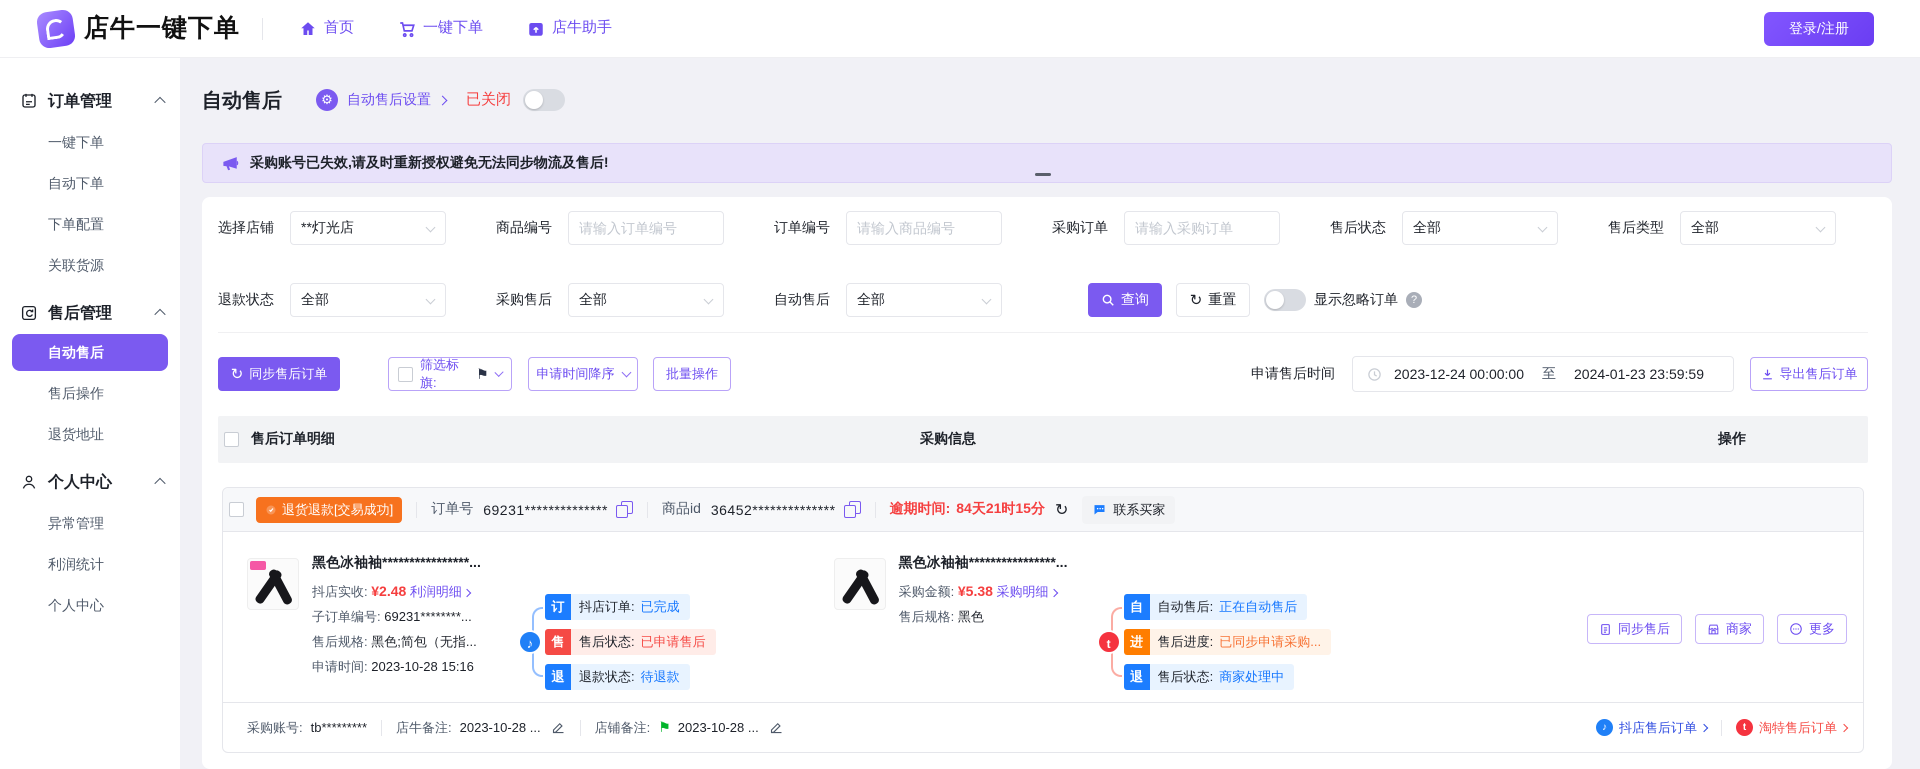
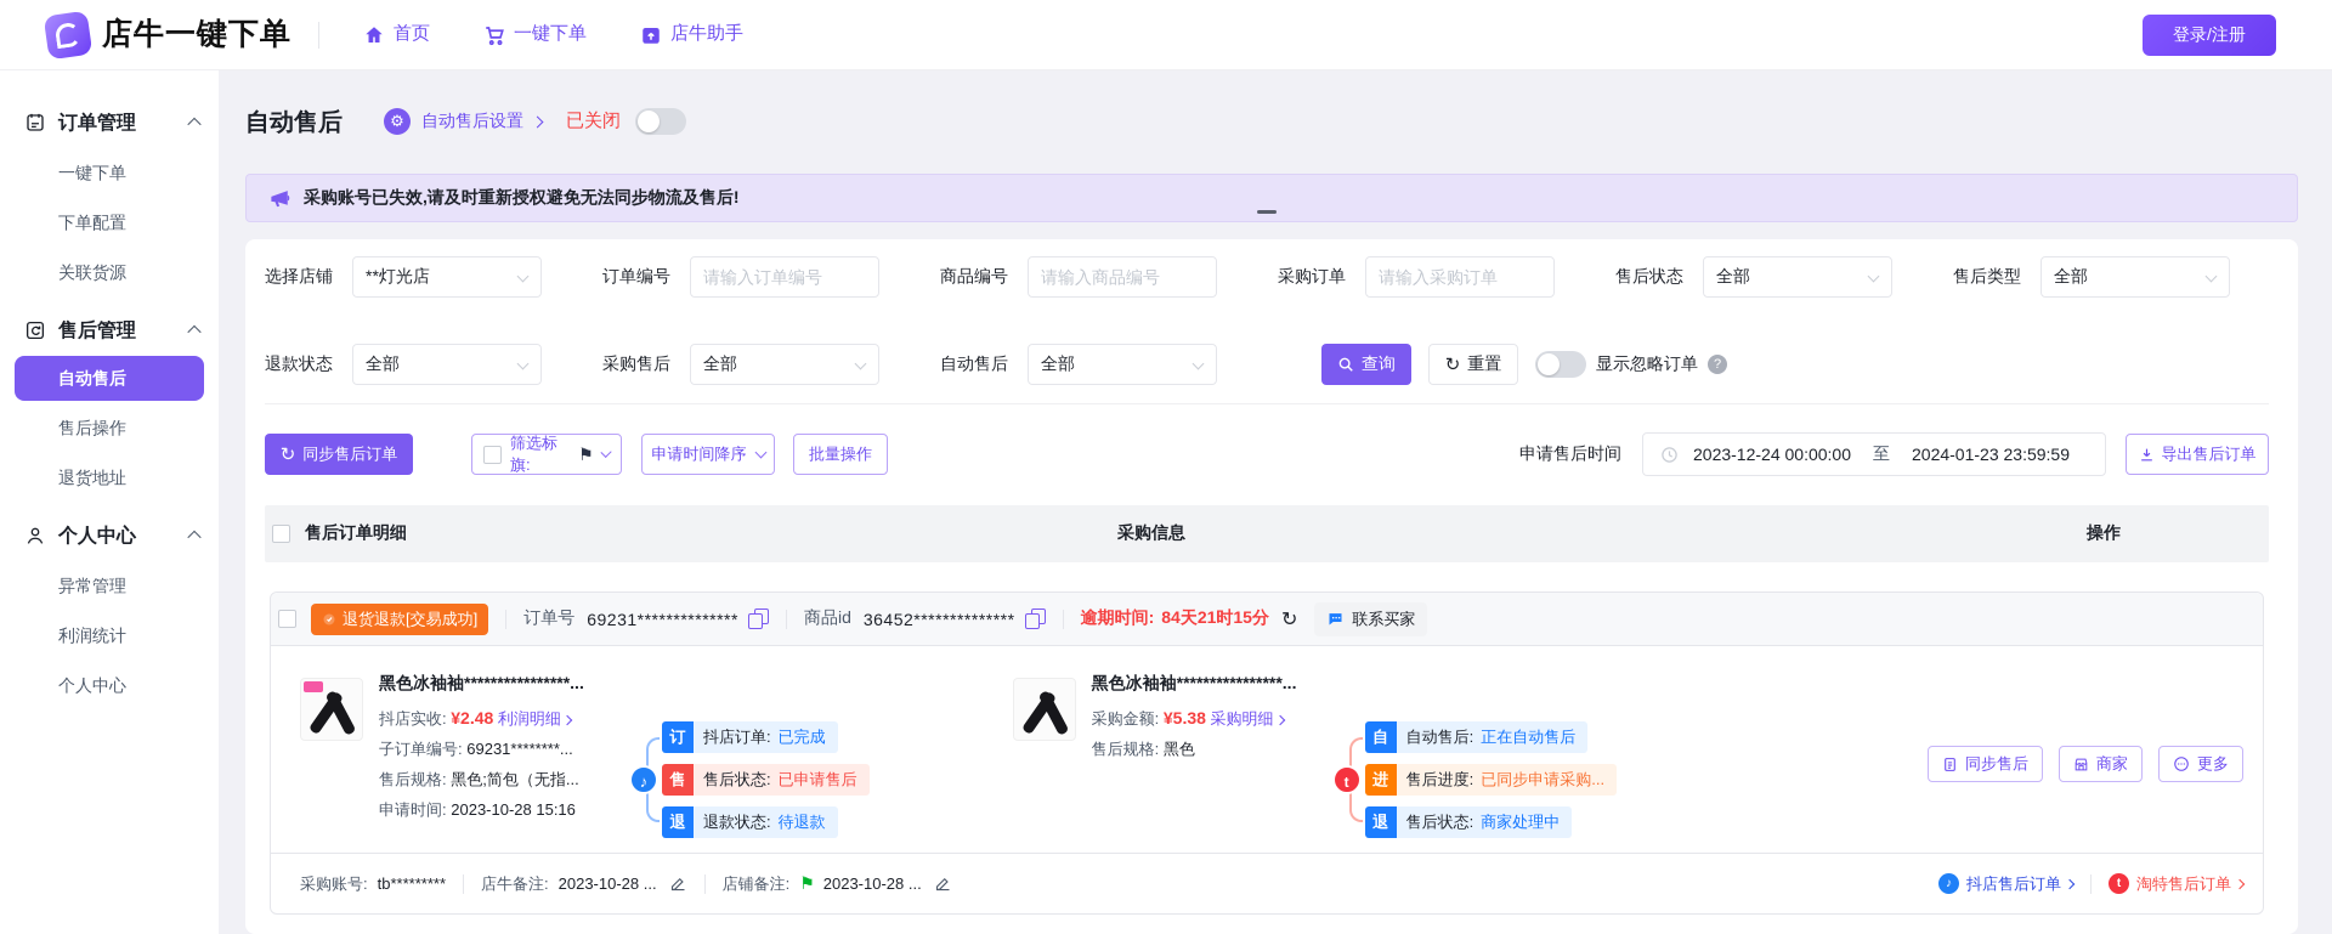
  店牛一键下单
  首页
  一键下单
  店牛助手
  登录/注册
  订单管理
  一键下单
- 自动下单
  下单配置
  关联货源
  售后管理
  自动售后
  售后操作
  退货地址
  个人中心
  异常管理
  利润统计
  个人中心
  自动售后
  ⚙
  自动售后设置
  已关闭
  采购账号已失效,请及时重新授权避免无法同步物流及售后!
  选择店铺
  **灯光店
- 商品编号
+ 订单编号
  请输入订单编号
- 订单编号
+ 商品编号
  请输入商品编号
  采购订单
  请输入采购订单
  售后状态
  全部
  售后类型
  全部
  退款状态
  全部
  采购售后
  全部
  自动售后
  全部
  查询
  ↻
  重置
  显示忽略订单
  ?
  ↻
  同步售后订单
  筛选标旗:
  ⚑
  申请时间降序
  批量操作
  申请售后时间
  2023-12-24 00:00:00
  至
  2024-01-23 23:59:59
  导出售后订单
  售后订单明细
  采购信息
  操作
  退货退款[交易成功]
  订单号
  69231**************
  商品id
  36452**************
  逾期时间:
  84天21时15分
  ↻
  联系买家
  黑色冰袖袖****************...
  抖店实收: ¥2.48 利润明细
  子订单编号: 69231********...
  售后规格: 黑色;简包（无指...
  申请时间: 2023-10-28 15:16
  ♪
  订
  抖店订单:
  已完成
  售
  售后状态:
  已申请售后
  退
  退款状态:
  待退款
  黑色冰袖袖****************...
  采购金额: ¥5.38 采购明细
  售后规格: 黑色
  t
  自
  自动售后:
  正在自动售后
  进
  售后进度:
  已同步申请采购...
  退
  售后状态:
  商家处理中
  同步售后
  商家
  更多
  采购账号:
  tb*********
  店牛备注:
  2023-10-28 ...
  店铺备注:
  ⚑
  2023-10-28 ...
  ♪
  抖店售后订单
  t
  淘特售后订单
